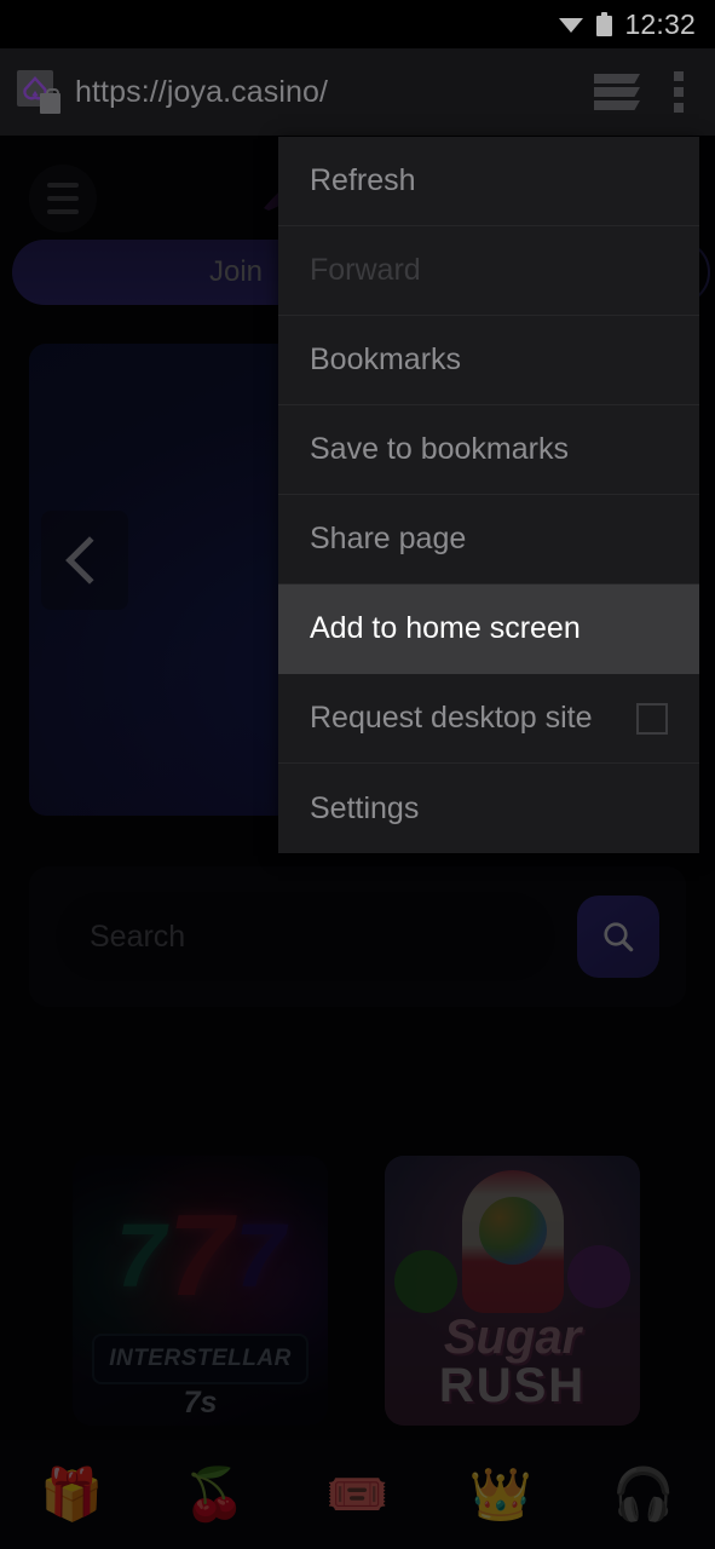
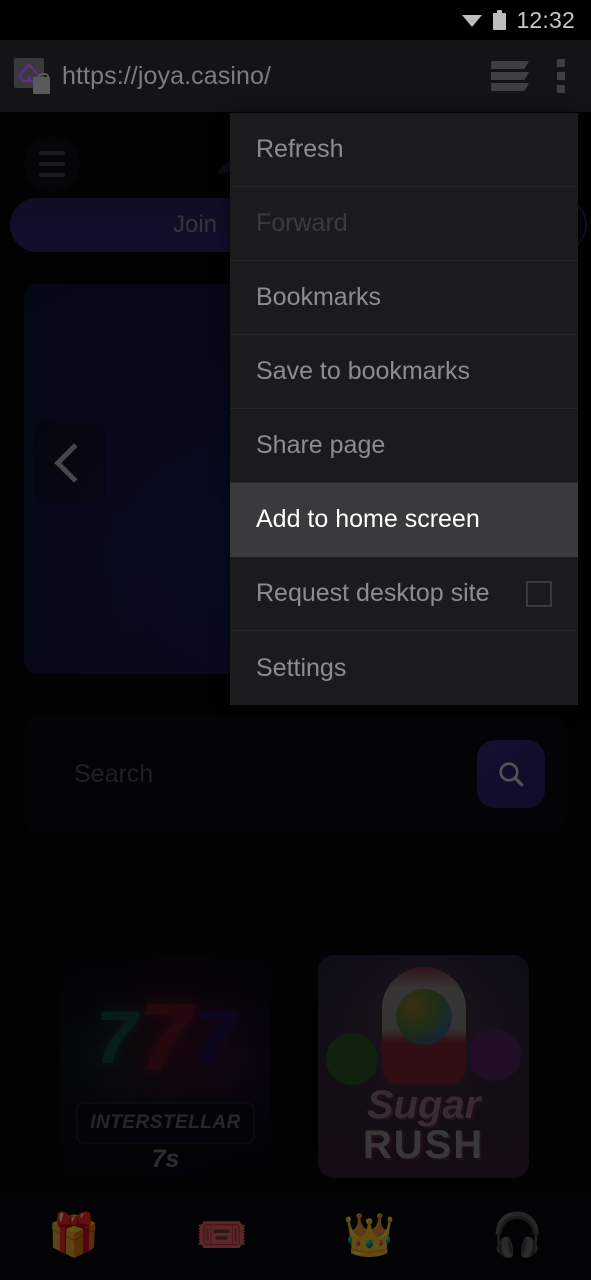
  12:32
  https://joya.casino/
  Join
  Search
  7
  7
  7
  INTERSTELLAR
  7s
  Sugar
  RUSH
  🎁
- 🍒
  🎟️
  👑
  🎧
  Refresh
  Forward
  Bookmarks
  Save to bookmarks
  Share page
  Add to home screen
  Request desktop site
  Settings
